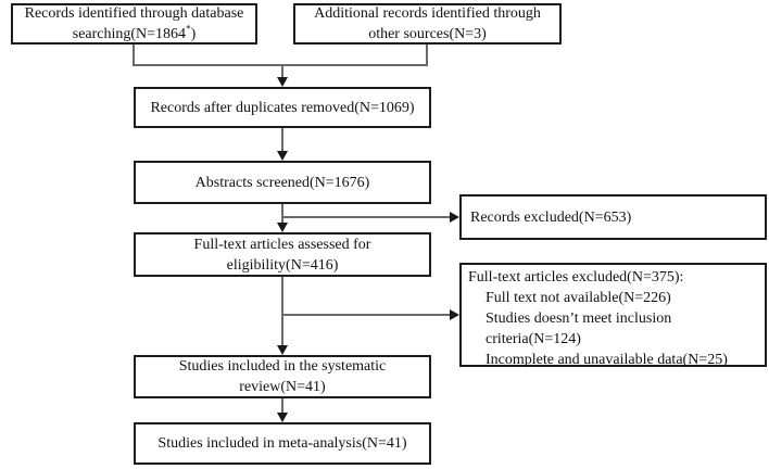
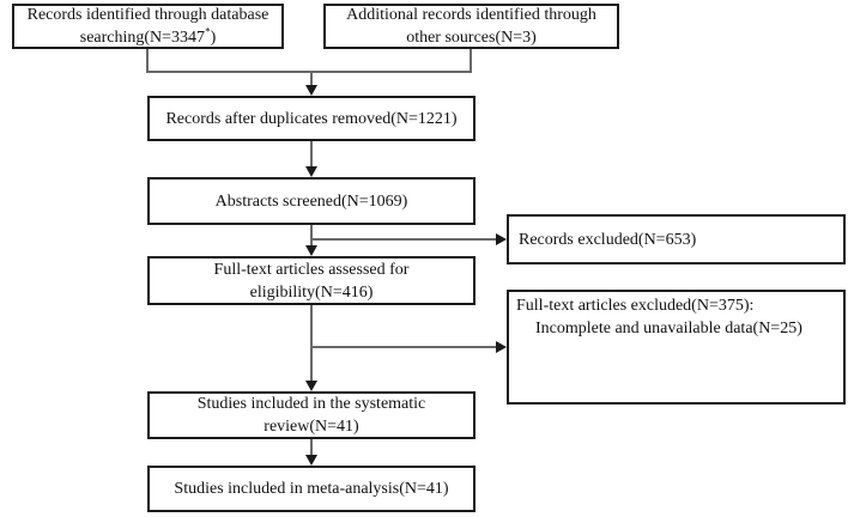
  Records identified through database
- searching(N=1864*)
+ searching(N=3347*)
  Additional records identified through
  other sources(N=3)
- Records after duplicates removed(N=1069)
+ Records after duplicates removed(N=1221)
- Abstracts screened(N=1676)
+ Abstracts screened(N=1069)
  Records excluded(N=653)
  Full-text articles assessed for
  eligibility(N=416)
  Full-text articles excluded(N=375):
- Full text not available(N=226)
- Studies doesn’t meet inclusion criteria(N=124)
  Incomplete and unavailable data(N=25)
  Studies included in the systematic
  review(N=41)
  Studies included in meta-analysis(N=41)
